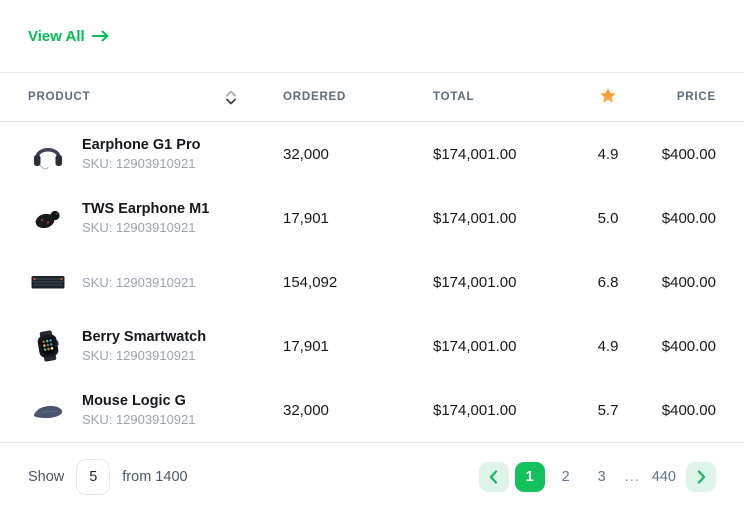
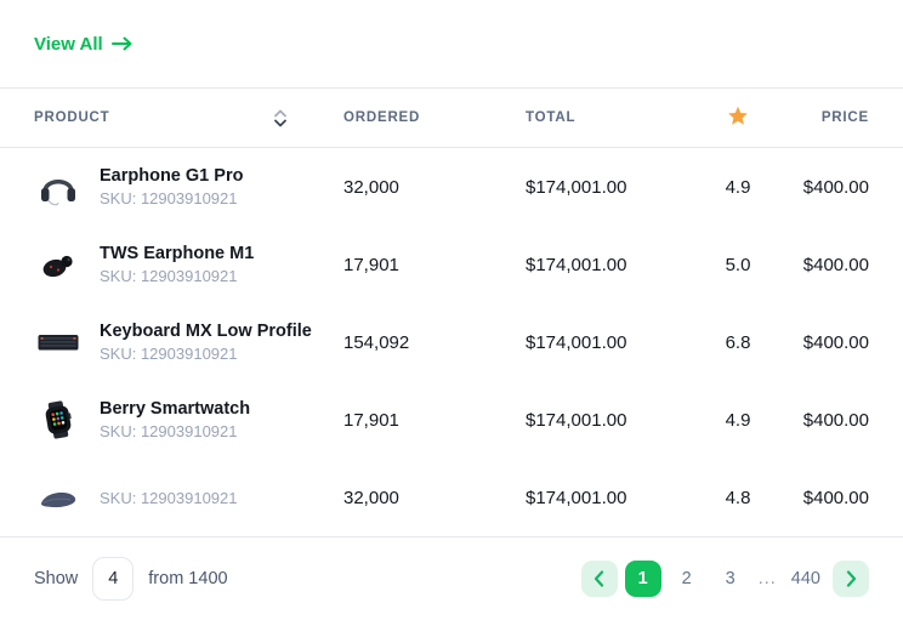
  View All
  PRODUCT
  ORDERED
  TOTAL
  PRICE
  Earphone G1 Pro
  SKU: 12903910921
  32,000
  $174,001.00
  4.9
  $400.00
  TWS Earphone M1
  SKU: 12903910921
  17,901
  $174,001.00
  5.0
  $400.00
+ Keyboard MX Low Profile
  SKU: 12903910921
  154,092
  $174,001.00
  6.8
  $400.00
  Berry Smartwatch
  SKU: 12903910921
  17,901
  $174,001.00
  4.9
  $400.00
- Mouse Logic G
  SKU: 12903910921
  32,000
  $174,001.00
- 5.7
+ 4.8
  $400.00
  Show
- 5
+ 4
  from 1400
  1
  2
  3
  ...
  440
